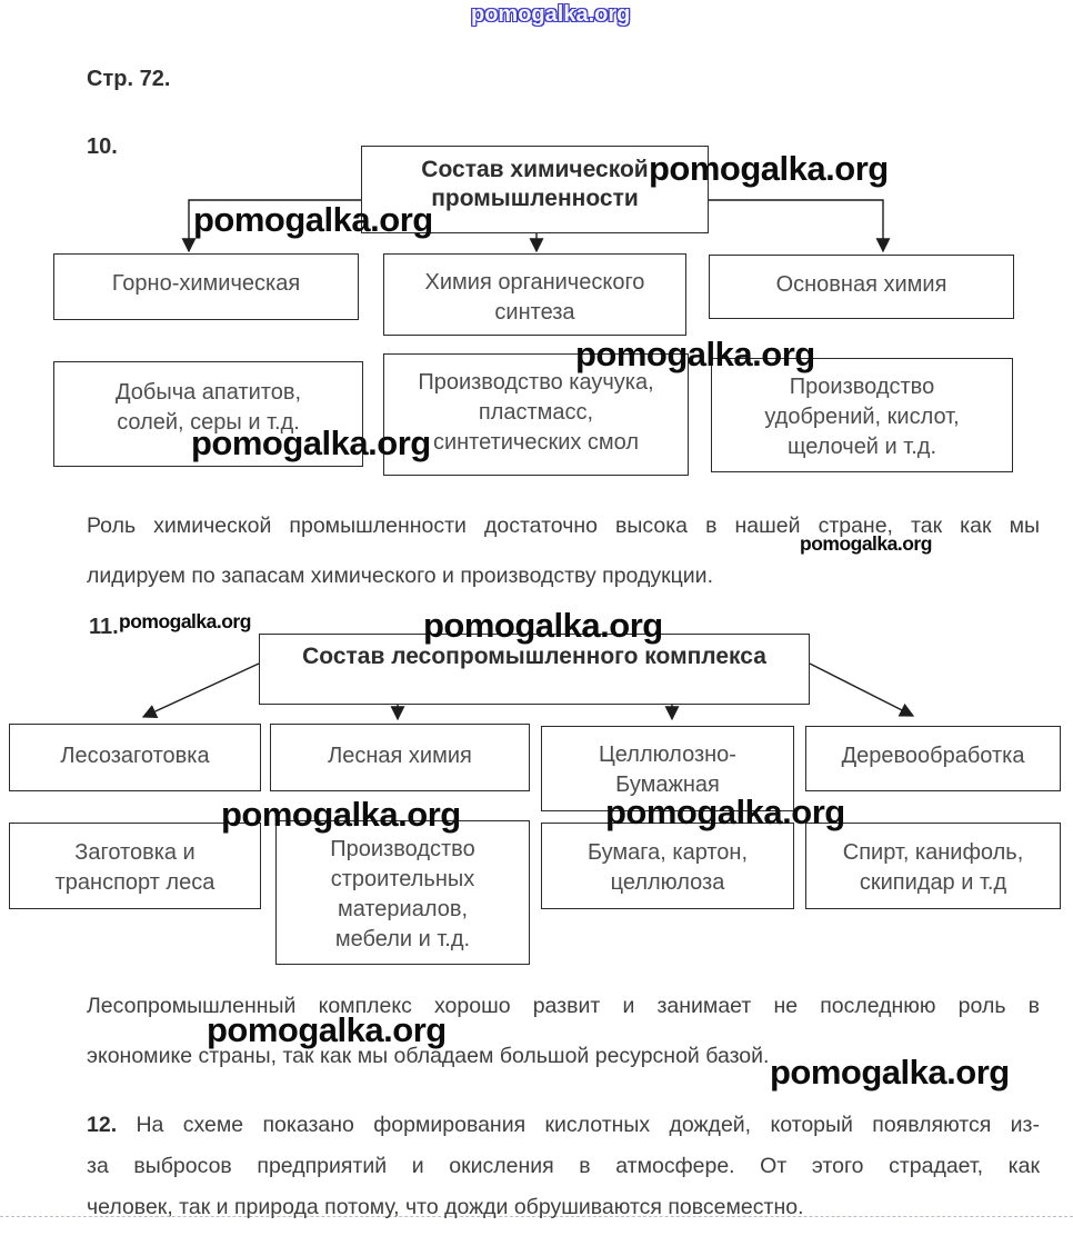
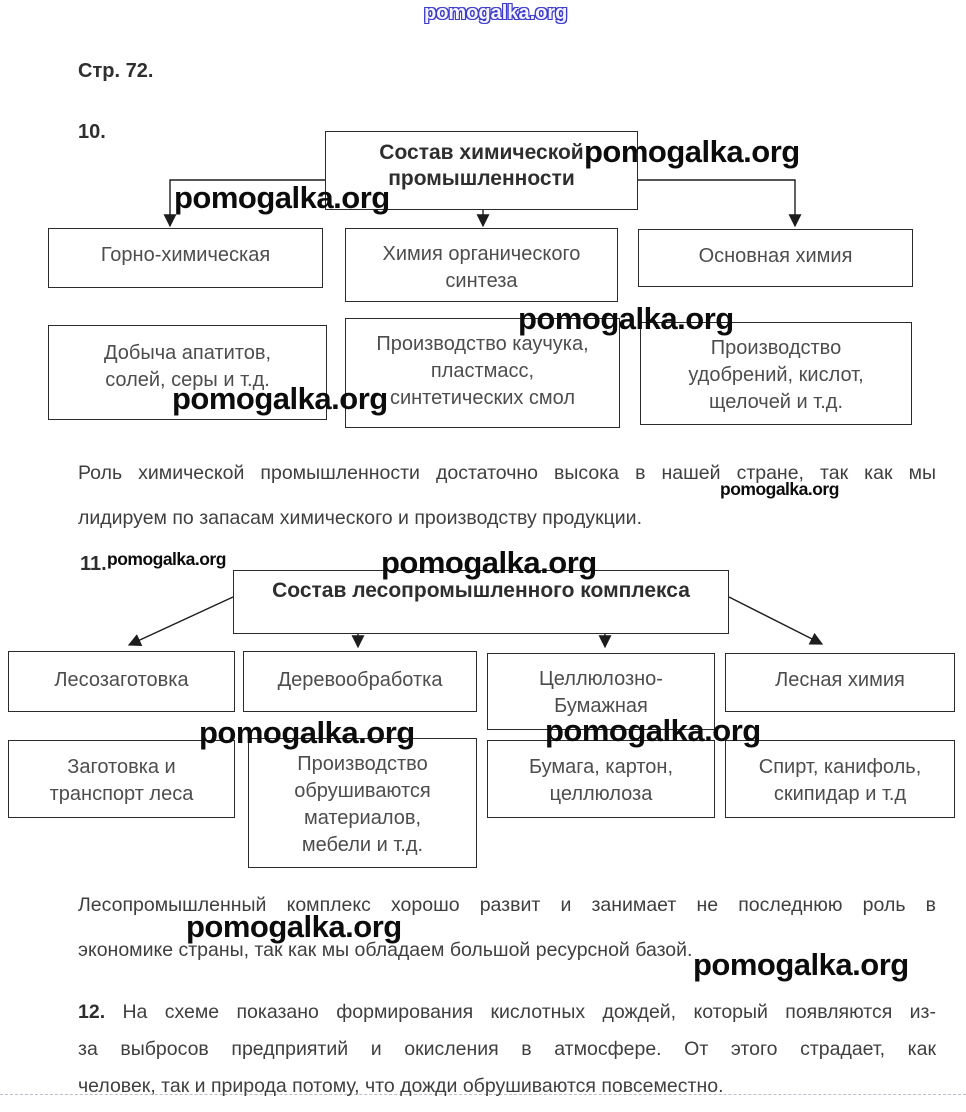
  Стр. 72.
  10.
  11.
  Состав химической промышленности
  Горно-химическая
  Химия органического синтеза
  Основная химия
  Добыча апатитов, солей, серы и т.д.
  Производство каучука, пластмасс, синтетических смол
  Производство удобрений, кислот, щелочей и т.д.
  Роль химической промышленности достаточно высока в нашей стране, так как мы
  лидируем по запасам химического и производству продукции.
  Состав лесопромышленного комплекса
  Лесозаготовка
- Лесная химия
+ Деревообработка
  Целлюлозно-Бумажная
- Деревообработка
+ Лесная химия
  Заготовка и транспорт леса
- Производство строительных материалов, мебели и т.д.
+ Производство обрушиваются материалов, мебели и т.д.
  Бумага, картон, целлюлоза
  Спирт, канифоль, скипидар и т.д
  Лесопромышленный комплекс хорошо развит и занимает не последнюю роль в
  экономике страны, так как мы обладаем большой ресурсной базой.
  12. На схеме показано формирования кислотных дождей, который появляются из-
  за выбросов предприятий и окисления в атмосфере. От этого страдает, как
  человек, так и природа потому, что дожди обрушиваются повсеместно.
  pomogalka.org
  pomogalka.org
  pomogalka.org
  pomogalka.org
  pomogalka.org
  pomogalka.org
  pomogalka.org
  pomogalka.org
  pomogalka.org
  pomogalka.org
  pomogalka.org
  pomogalka.org
